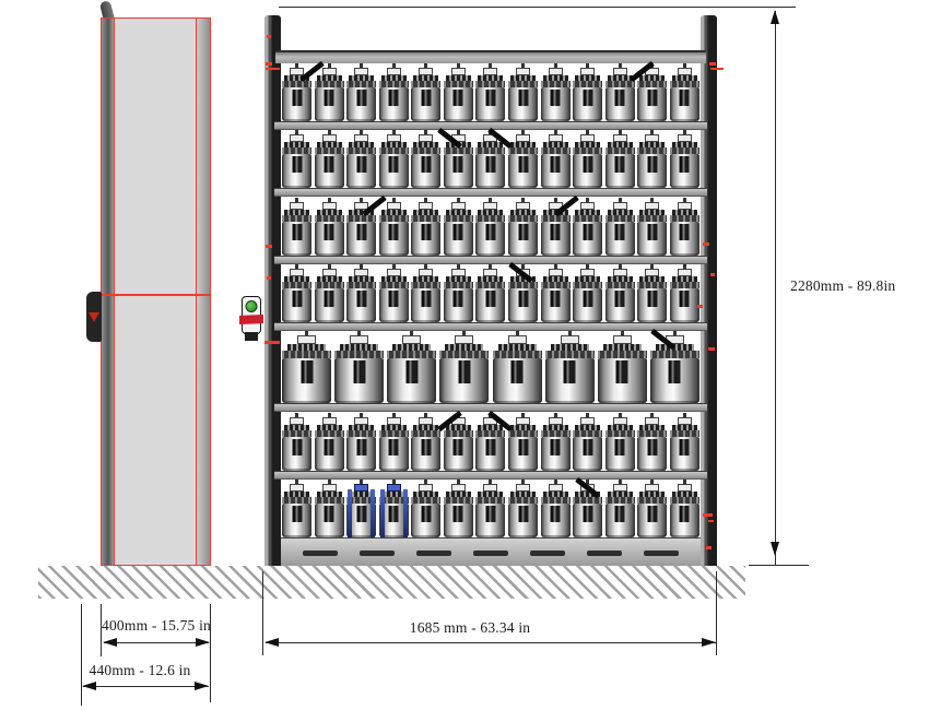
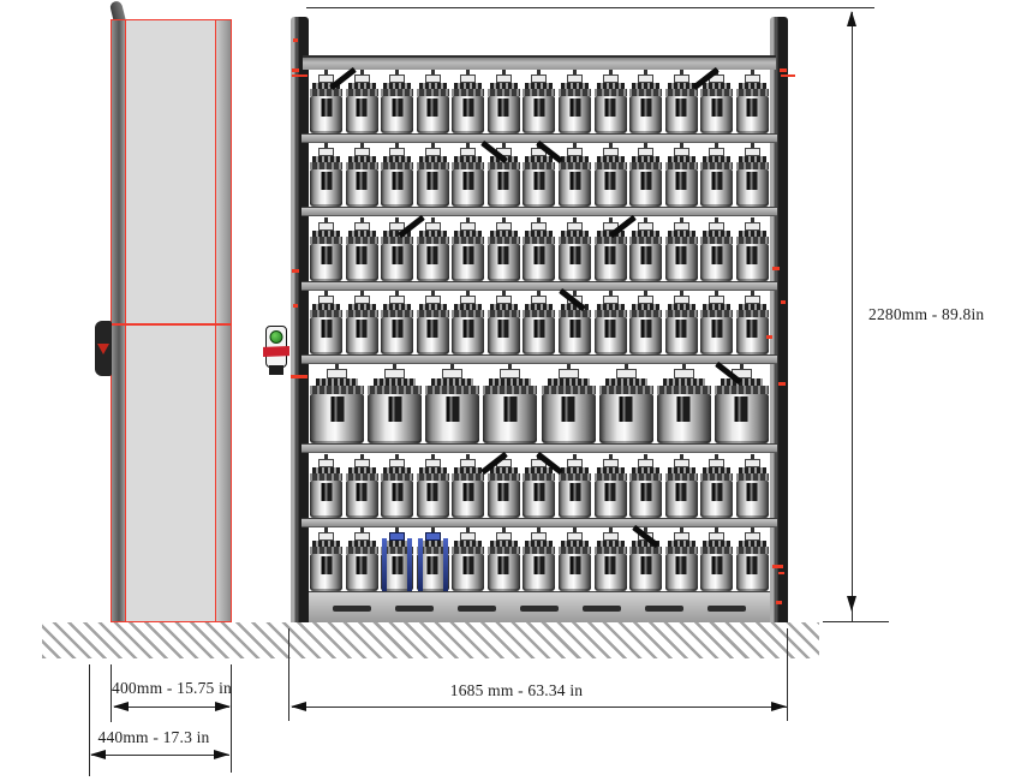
  2280mm - 89.8in
  1685 mm - 63.34 in
  400mm - 15.75 in
- 440mm - 12.6 in
+ 440mm - 17.3 in
